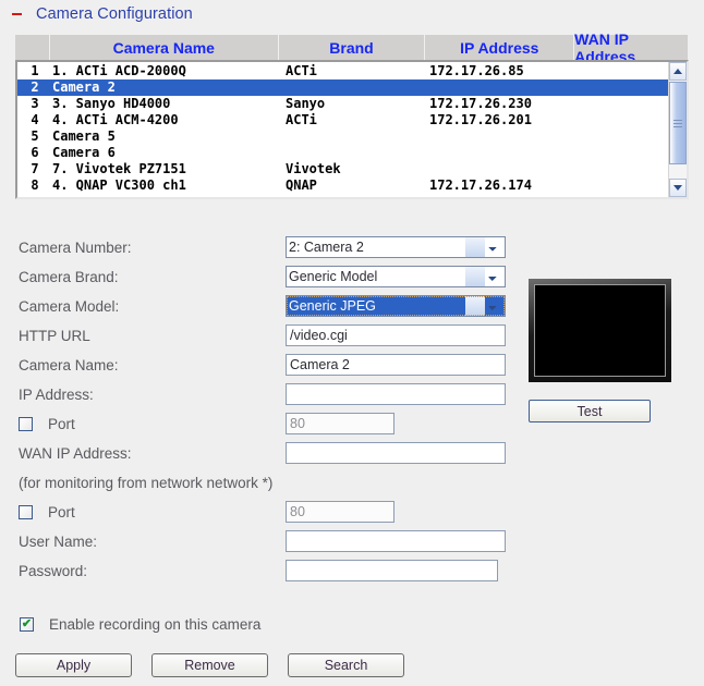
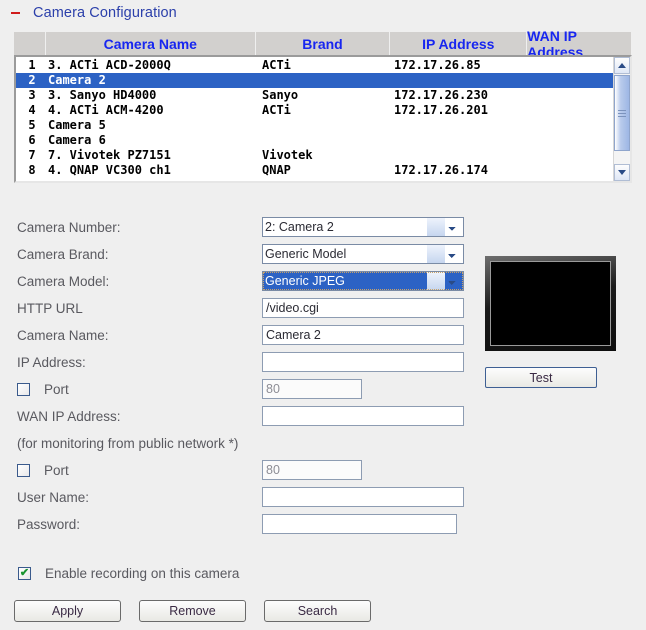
  Camera Configuration
  Camera Name
  Brand
  IP Address
  WAN IP Address
  1
- 1. ACTi ACD-2000Q
+ 3. ACTi ACD-2000Q
  ACTi
  172.17.26.85
  2
  Camera 2
  3
  3. Sanyo HD4000
  Sanyo
  172.17.26.230
  4
  4. ACTi ACM-4200
  ACTi
  172.17.26.201
  5
  Camera 5
  6
  Camera 6
  7
  7. Vivotek PZ7151
  Vivotek
  8
  4. QNAP VC300 ch1
  QNAP
  172.17.26.174
  Camera Number:
  2: Camera 2
  Camera Brand:
  Generic Model
  Camera Model:
  Generic JPEG
  HTTP URL
  /video.cgi
  Camera Name:
  Camera 2
  IP Address:
  Port
  80
  WAN IP Address:
- (for monitoring from network network *)
+ (for monitoring from public network *)
  Port
  80
  User Name:
  Password:
  Test
  ✔
  Enable recording on this camera
  Apply
  Remove
  Search
